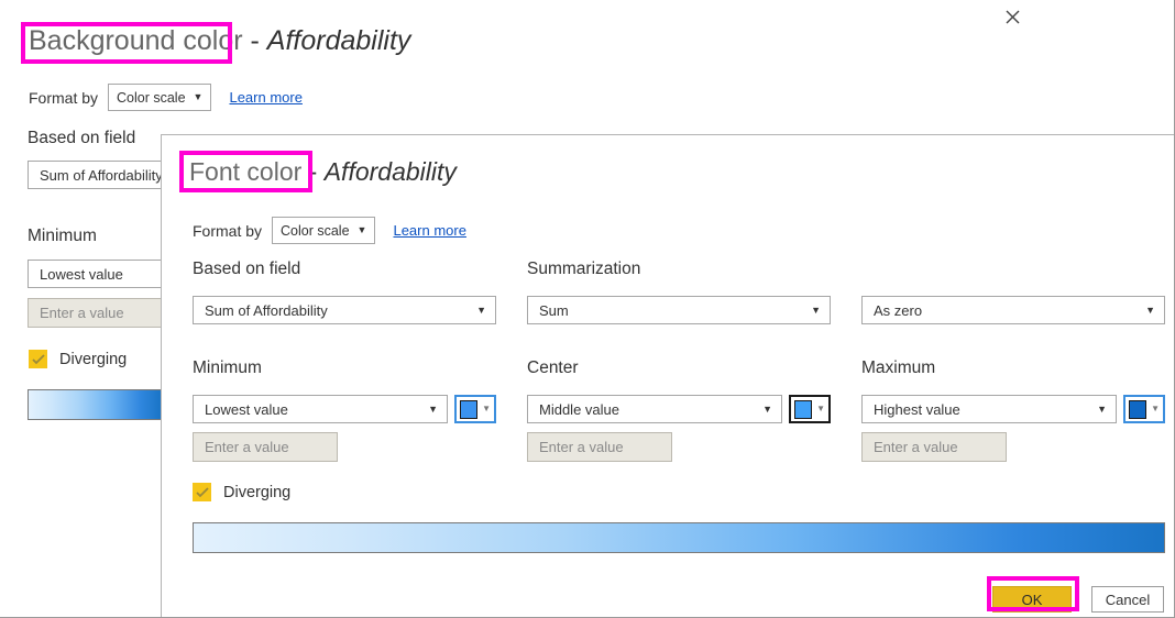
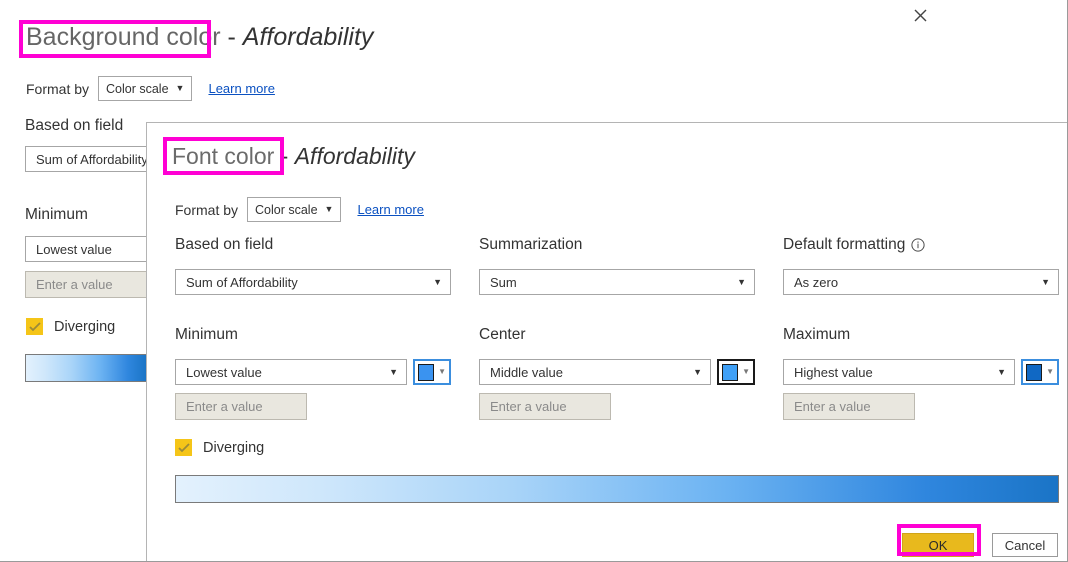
  Background color - Affordability
  Format by
  Color scale
  ▼
  Learn more
  Based on field
  Sum of Affordability
  Minimum
  Lowest value
  Enter a value
  Diverging
  Font color - Affordability
  Format by
  Color scale
  ▼
  Learn more
  Based on field
  Summarization
+ Default formatting
  Sum of Affordability
  ▼
  Sum
  ▼
  As zero
  ▼
  Minimum
  Center
  Maximum
  Lowest value
  ▼
  ▼
  Middle value
  ▼
  ▼
  Highest value
  ▼
  ▼
  Enter a value
  Enter a value
  Enter a value
  Diverging
  OK
  Cancel
